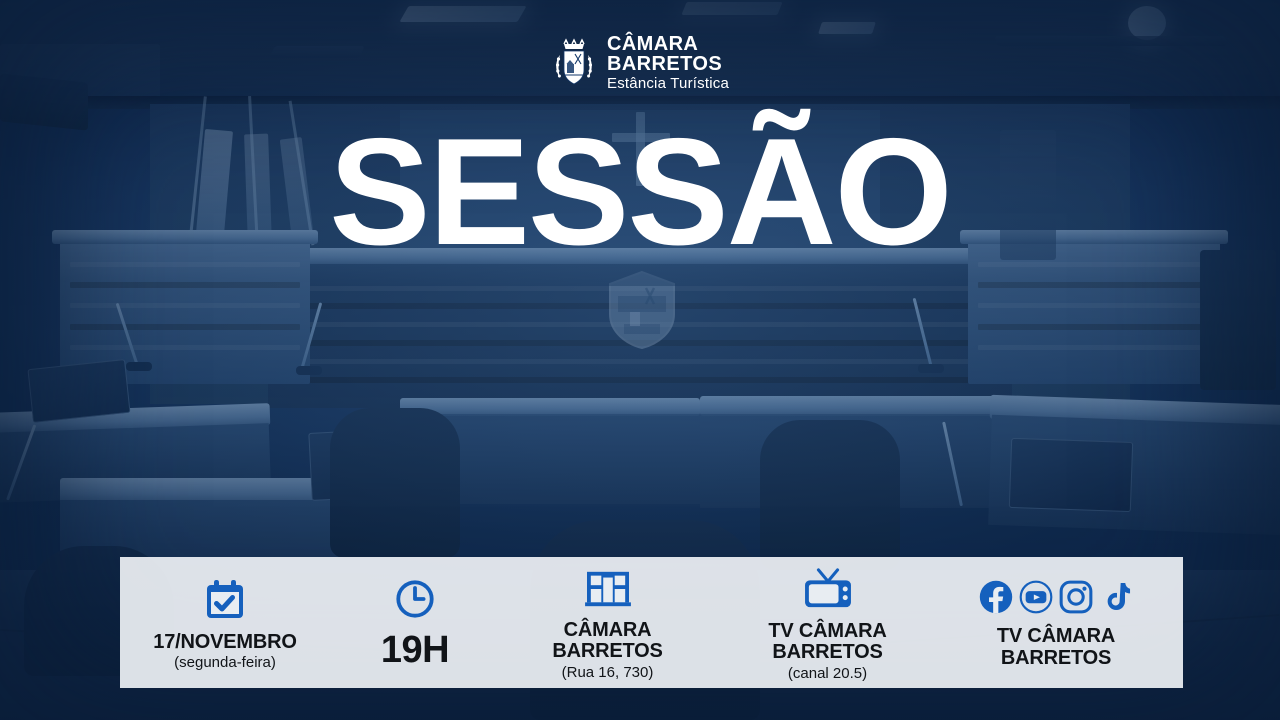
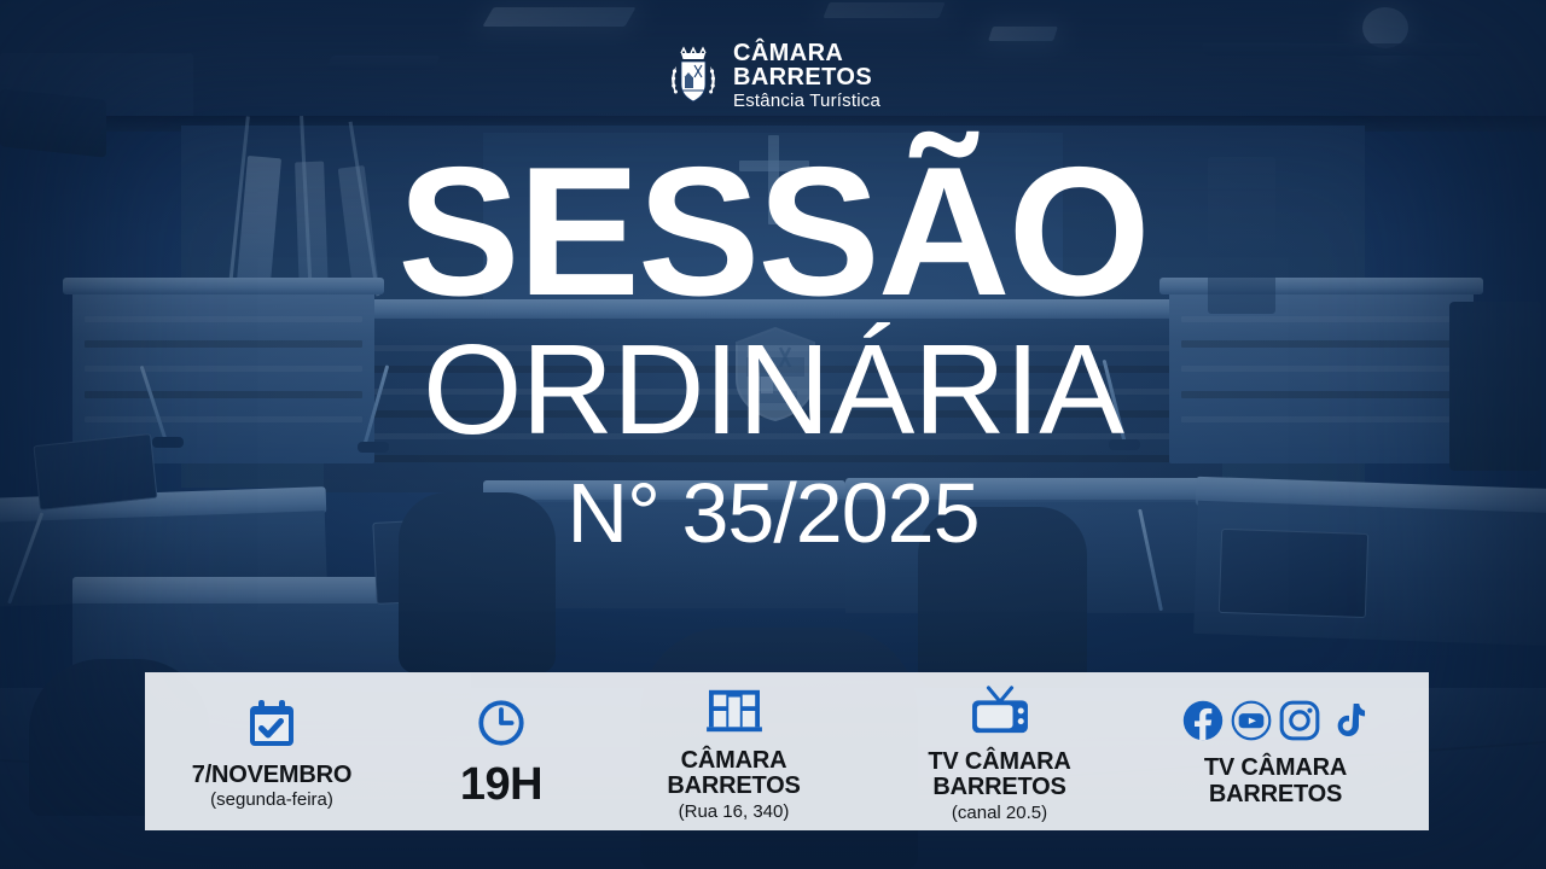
  CÂMARA
  BARRETOS
  Estância Turística
  SESSÃO
+ ORDINÁRIA
+ N° 35/2025
- 17/NOVEMBRO
+ 7/NOVEMBRO
  (segunda-feira)
  19H
  CÂMARA
  BARRETOS
- (Rua 16, 730)
+ (Rua 16, 340)
  TV CÂMARA
  BARRETOS
  (canal 20.5)
  TV CÂMARA
  BARRETOS
